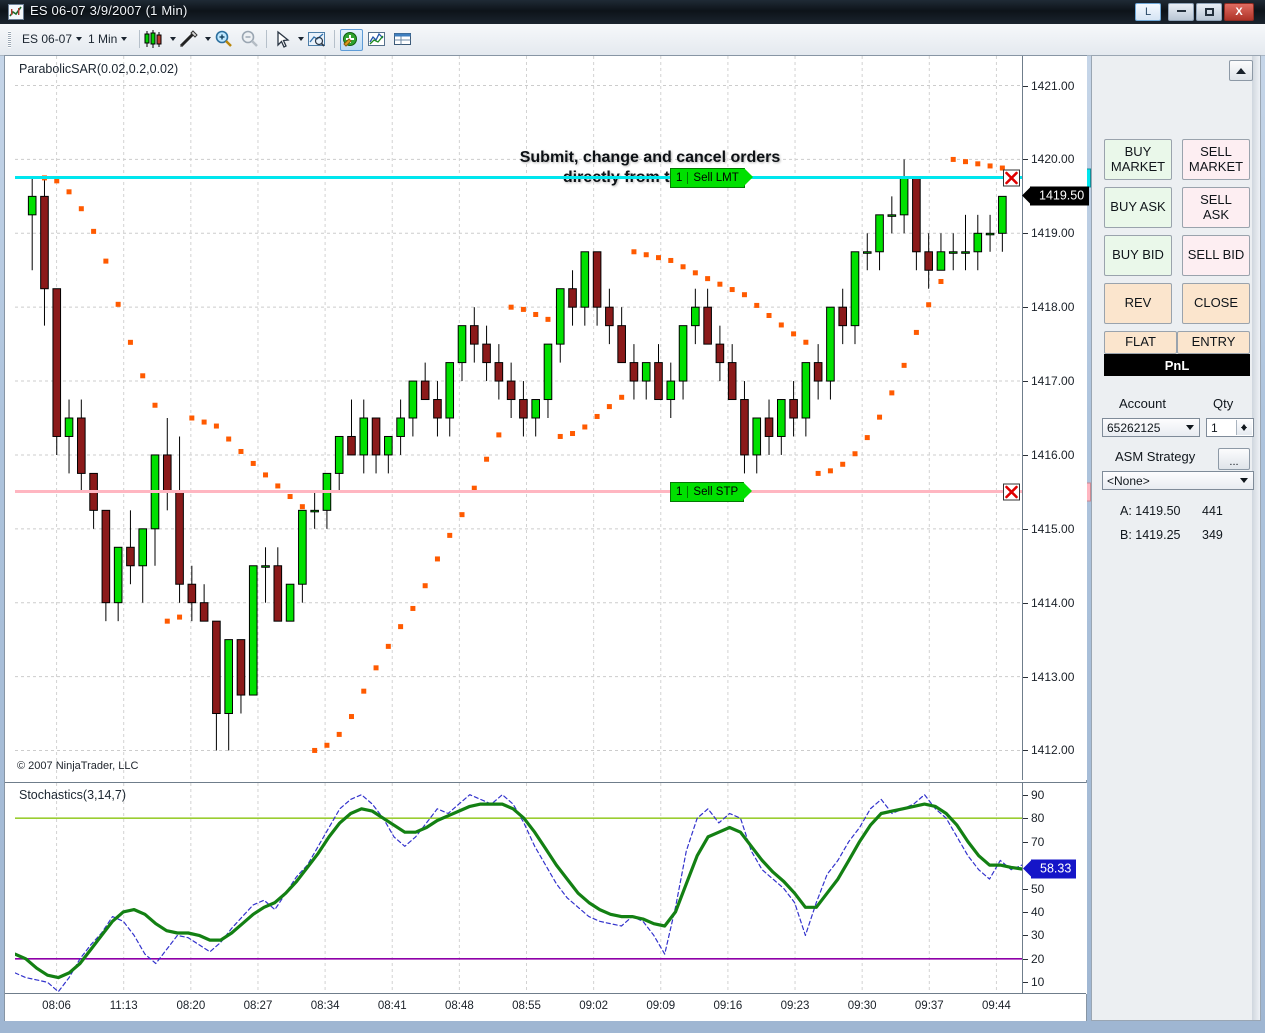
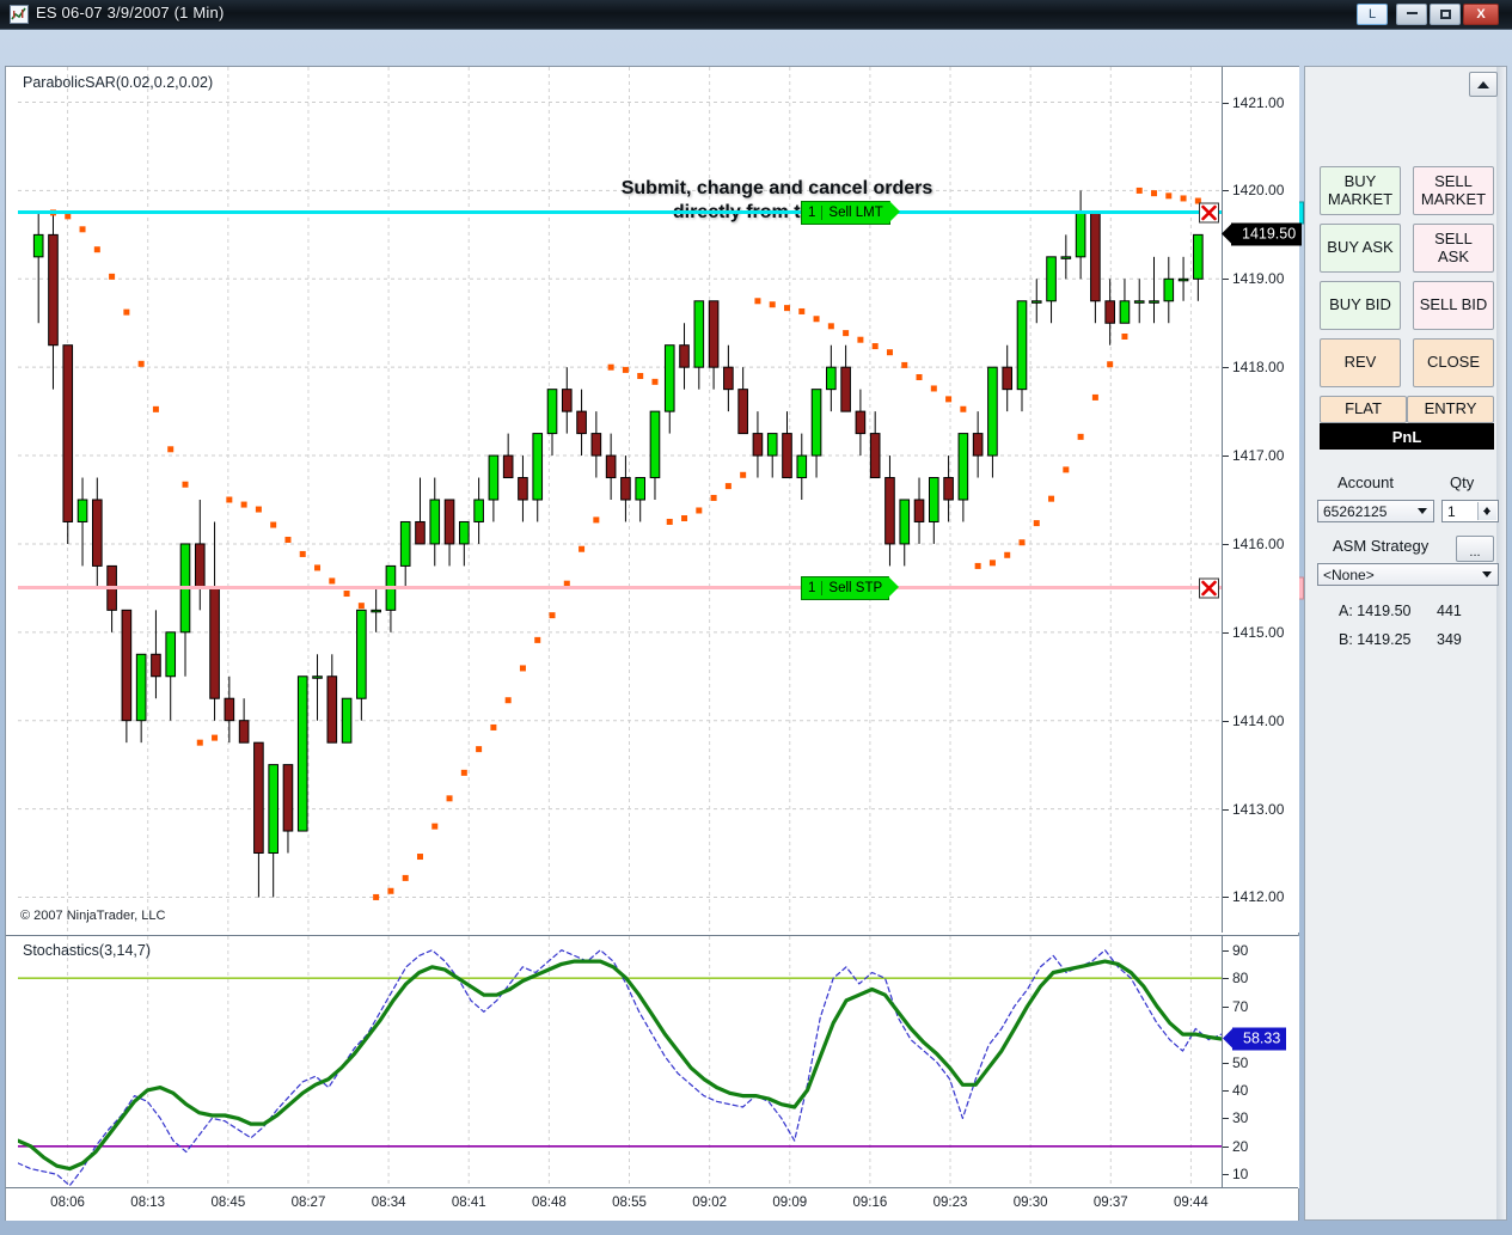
  ES 06-07 3/9/2007 (1 Min)
  L
  X
- ES 06-07
- 1 Min
  ParabolicSAR(0.02,0.2,0.02)
  Submit, change and cancel orders
  © 2007 NinjaTrader, LLC
  1
  Sell LMT
  1
  Sell STP
  1421.00
  1420.00
  1419.00
  1418.00
  1417.00
  1416.00
  1415.00
  1414.00
  1413.00
  1412.00
  1419.50
  Stochastics(3,14,7)
  90
  80
  70
  50
  40
  30
  20
  10
  58.33
  08:06
- 11:13
+ 08:13
- 08:20
+ 08:45
  08:27
  08:34
  08:41
  08:48
  08:55
  09:02
  09:09
  09:16
  09:23
  09:30
  09:37
  09:44
  BUY
  MARKET
  SELL
  MARKET
  BUY ASK
  SELL
  ASK
  BUY BID
  SELL BID
  REV
  CLOSE
  FLAT
  ENTRY
  PnL
  Account
  Qty
  65262125
  1
  ASM Strategy
  ...
  <None>
  A: 1419.50
  441
  B: 1419.25
  349
